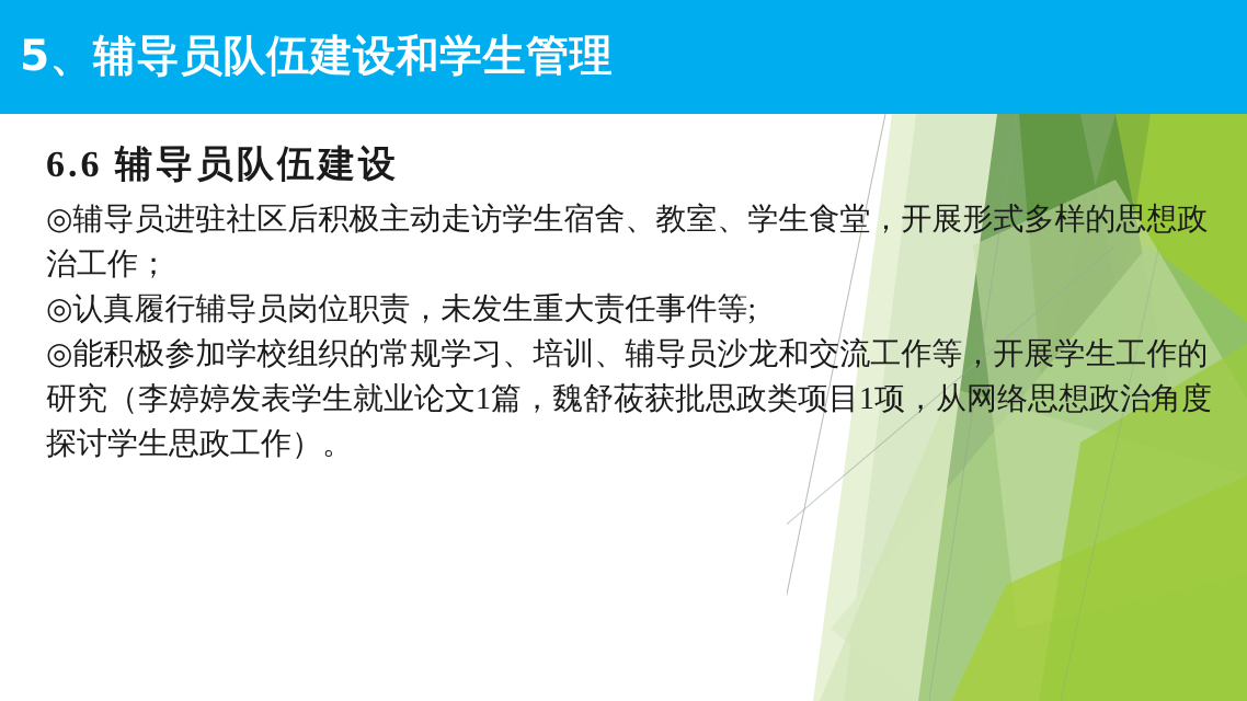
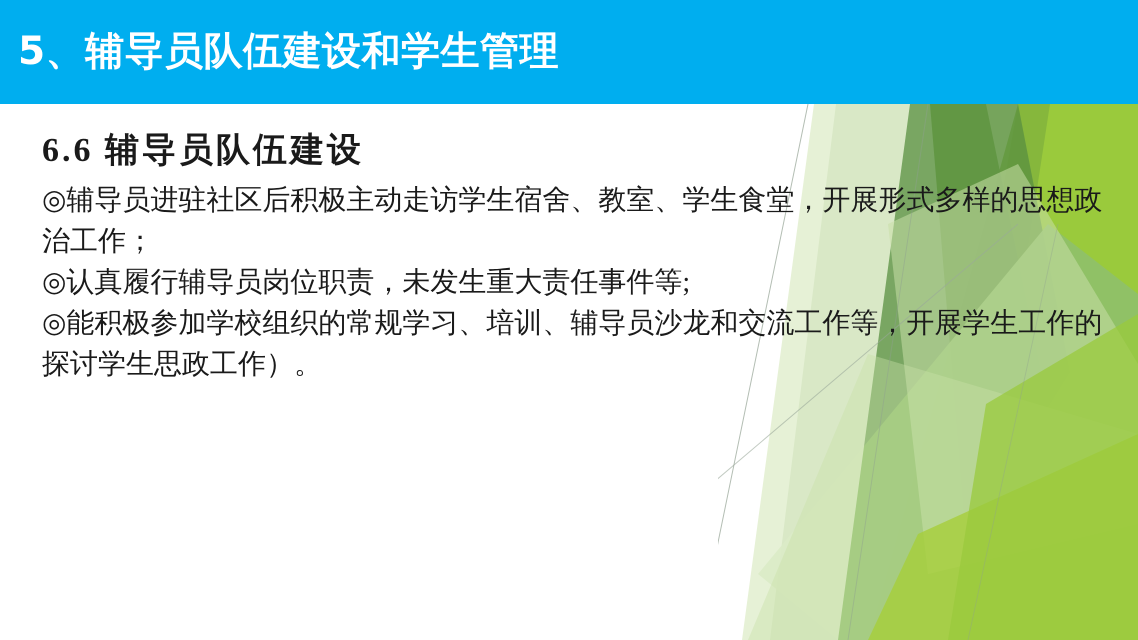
  5、辅导员队伍建设和学生管理
  6.6 辅导员队伍建设
  ◎辅导员进驻社区后积极主动走访学生宿舍、教室、学生食堂，开展形式多样的思想政
  治工作；
  ◎认真履行辅导员岗位职责，未发生重大责任事件等;
  ◎能积极参加学校组织的常规学习、培训、辅导员沙龙和交流工作等，开展学生工作的
- 研究（李婷婷发表学生就业论文1篇，魏舒莜获批思政类项目1项，从网络思想政治角度
  探讨学生思政工作）。
